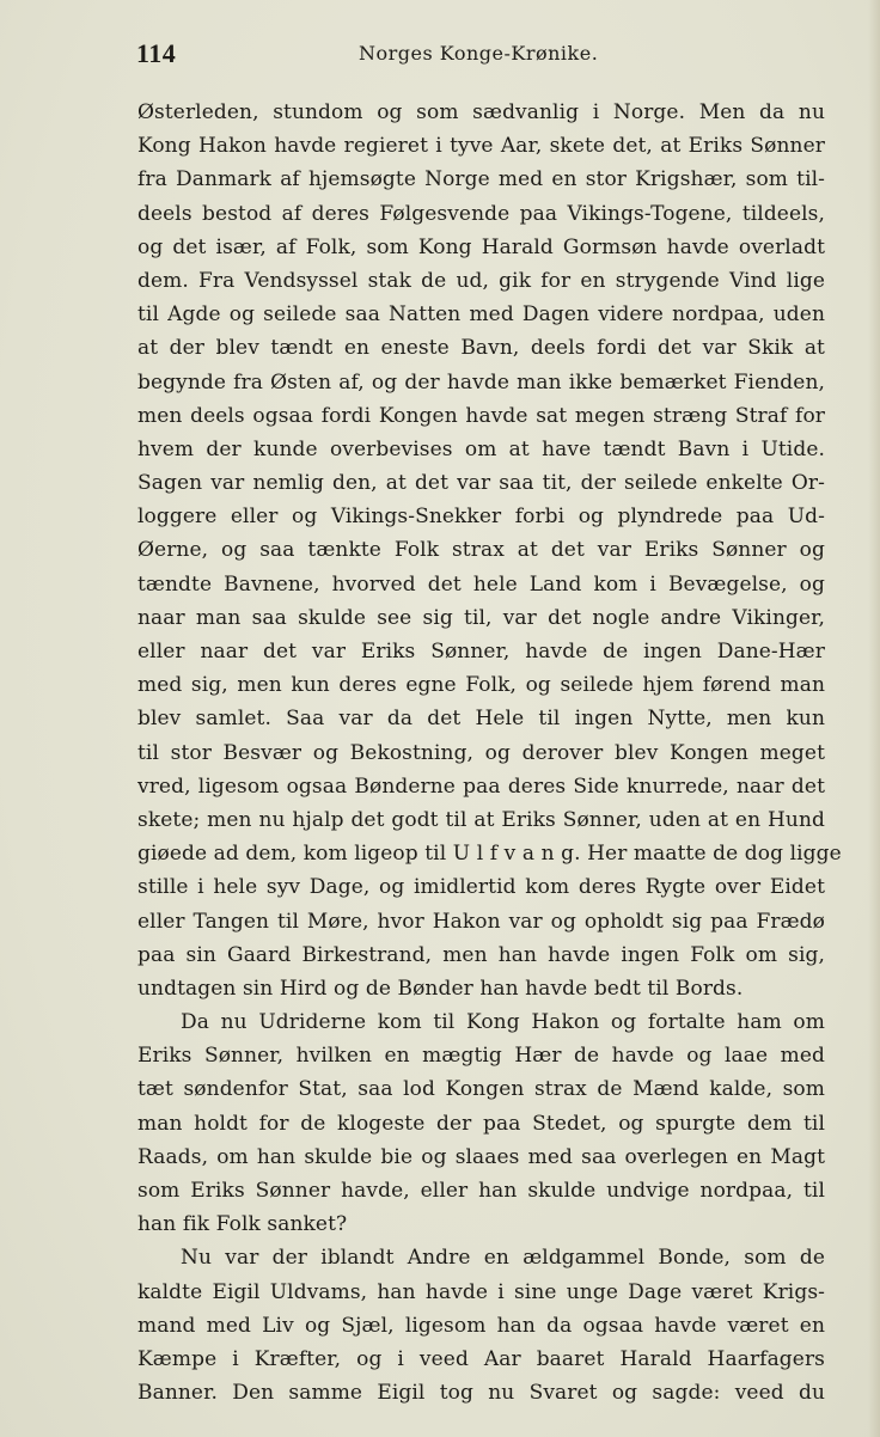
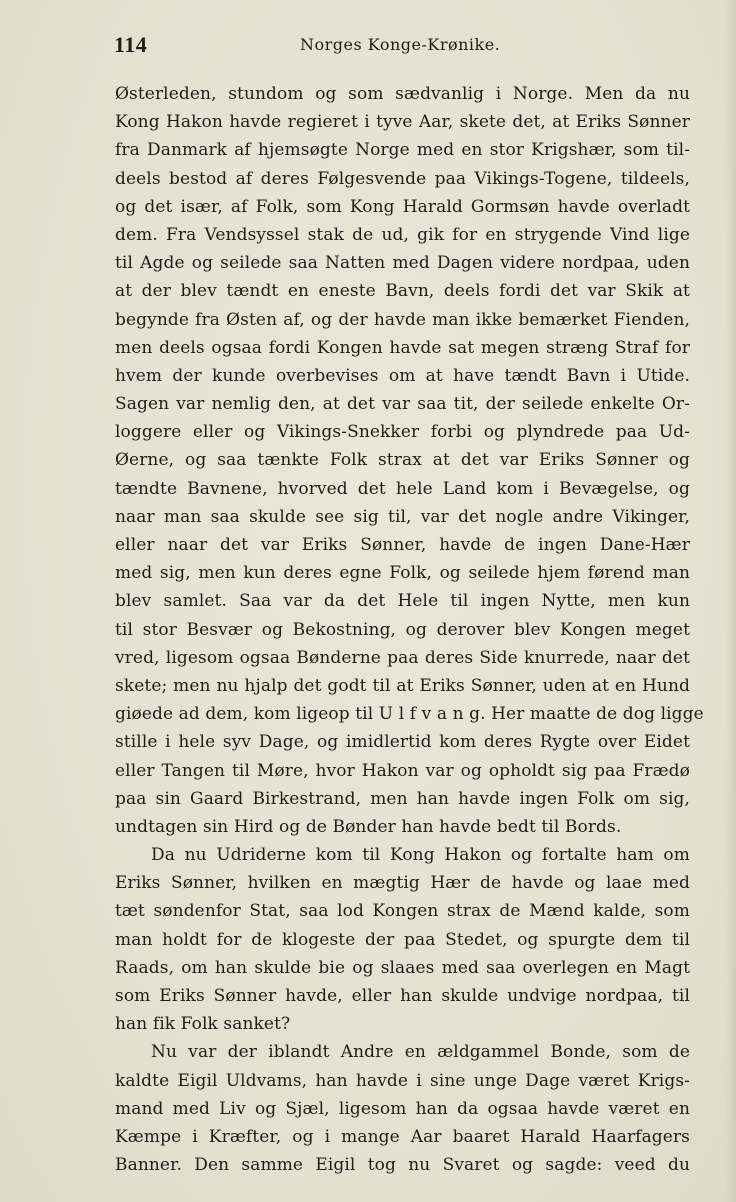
  114
  Norges Konge-Krønike.
  Østerleden, stundom og som sædvanlig i Norge. Men da nu
  Kong Hakon havde regieret i tyve Aar, skete det, at Eriks Sønner
  fra Danmark af hjemsøgte Norge med en stor Krigshær, som til-
  deels bestod af deres Følgesvende paa Vikings-Togene, tildeels,
  og det især, af Folk, som Kong Harald Gormsøn havde overladt
  dem. Fra Vendsyssel stak de ud, gik for en strygende Vind lige
  til Agde og seilede saa Natten med Dagen videre nordpaa, uden
  at der blev tændt en eneste Bavn, deels fordi det var Skik at
  begynde fra Østen af, og der havde man ikke bemærket Fienden,
  men deels ogsaa fordi Kongen havde sat megen stræng Straf for
  hvem der kunde overbevises om at have tændt Bavn i Utide.
  Sagen var nemlig den, at det var saa tit, der seilede enkelte Or-
  loggere eller og Vikings-Snekker forbi og plyndrede paa Ud-
  Øerne, og saa tænkte Folk strax at det var Eriks Sønner og
  tændte Bavnene, hvorved det hele Land kom i Bevægelse, og
  naar man saa skulde see sig til, var det nogle andre Vikinger,
  eller naar det var Eriks Sønner, havde de ingen Dane-Hær
  med sig, men kun deres egne Folk, og seilede hjem førend man
  blev samlet. Saa var da det Hele til ingen Nytte, men kun
  til stor Besvær og Bekostning, og derover blev Kongen meget
  vred, ligesom ogsaa Bønderne paa deres Side knurrede, naar det
  skete; men nu hjalp det godt til at Eriks Sønner, uden at en Hund
  giøede ad dem, kom ligeop til U l f v a n g. Her maatte de dog ligge
  stille i hele syv Dage, og imidlertid kom deres Rygte over Eidet
  eller Tangen til Møre, hvor Hakon var og opholdt sig paa Frædø
  paa sin Gaard Birkestrand, men han havde ingen Folk om sig,
  undtagen sin Hird og de Bønder han havde bedt til Bords.
  Da nu Udriderne kom til Kong Hakon og fortalte ham om
  Eriks Sønner, hvilken en mægtig Hær de havde og laae med
  tæt søndenfor Stat, saa lod Kongen strax de Mænd kalde, som
  man holdt for de klogeste der paa Stedet, og spurgte dem til
  Raads, om han skulde bie og slaaes med saa overlegen en Magt
  som Eriks Sønner havde, eller han skulde undvige nordpaa, til
  han fik Folk sanket?
  Nu var der iblandt Andre en ældgammel Bonde, som de
  kaldte Eigil Uldvams, han havde i sine unge Dage været Krigs-
  mand med Liv og Sjæl, ligesom han da ogsaa havde været en
- Kæmpe i Kræfter, og i veed Aar baaret Harald Haarfagers
+ Kæmpe i Kræfter, og i mange Aar baaret Harald Haarfagers
  Banner. Den samme Eigil tog nu Svaret og sagde: veed du
